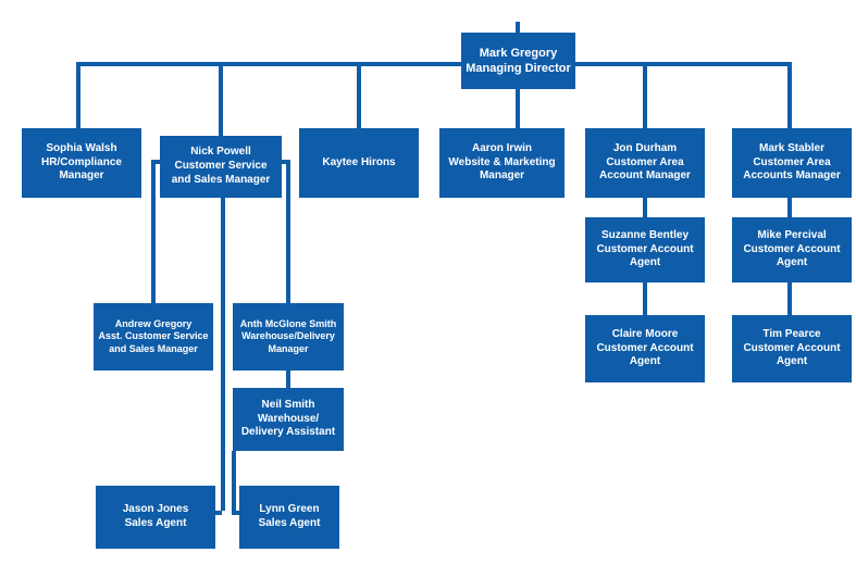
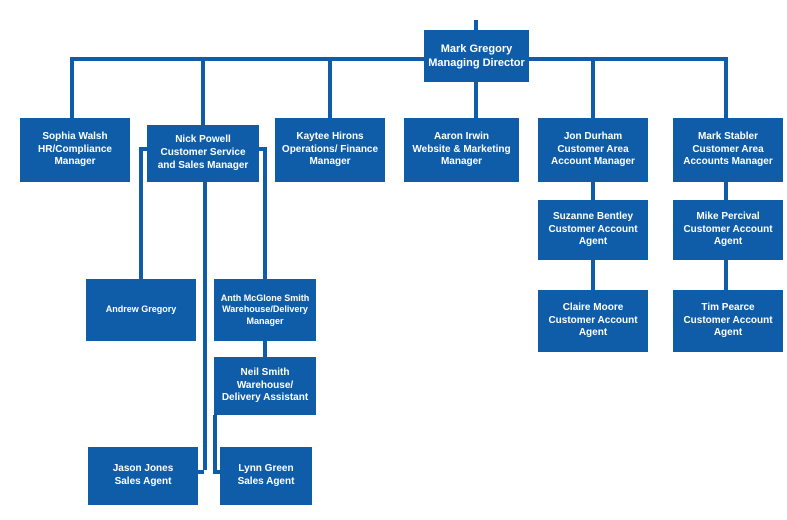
  Mark Gregory
  Managing Director
  Sophia Walsh
  HR/Compliance Manager
  Nick Powell
  Customer Service and Sales Manager
  Kaytee Hirons
+ Operations/ Finance Manager
  Aaron Irwin
  Website & Marketing Manager
  Jon Durham
  Customer Area Account Manager
  Mark Stabler
  Customer Area Accounts Manager
  Suzanne Bentley
  Customer Account Agent
  Mike Percival
  Customer Account Agent
  Claire Moore
  Customer Account Agent
  Tim Pearce
  Customer Account Agent
  Andrew Gregory
- Asst. Customer Service and Sales Manager
  Anth McGlone Smith
  Warehouse/Delivery Manager
  Neil Smith
  Warehouse/ Delivery Assistant
  Jason Jones
  Sales Agent
  Lynn Green
  Sales Agent
